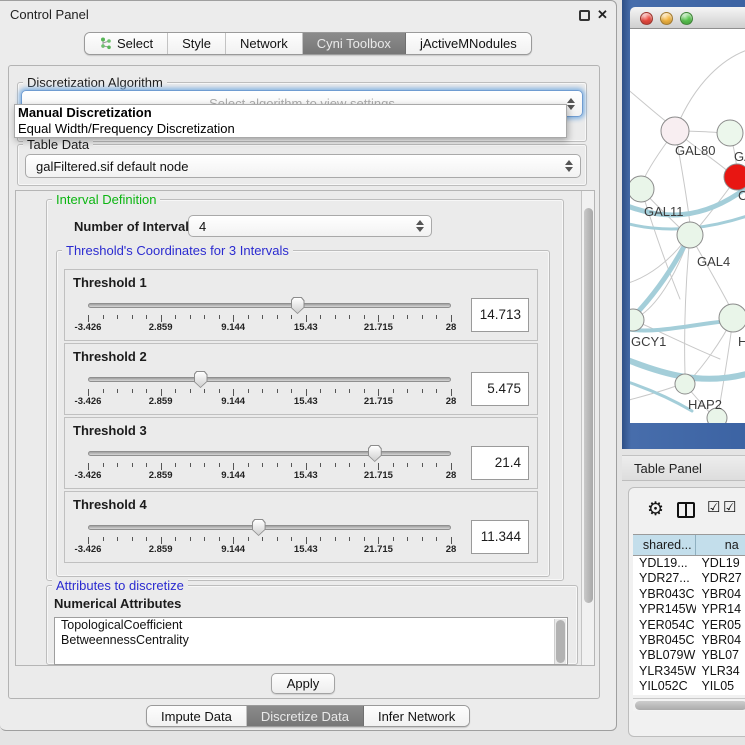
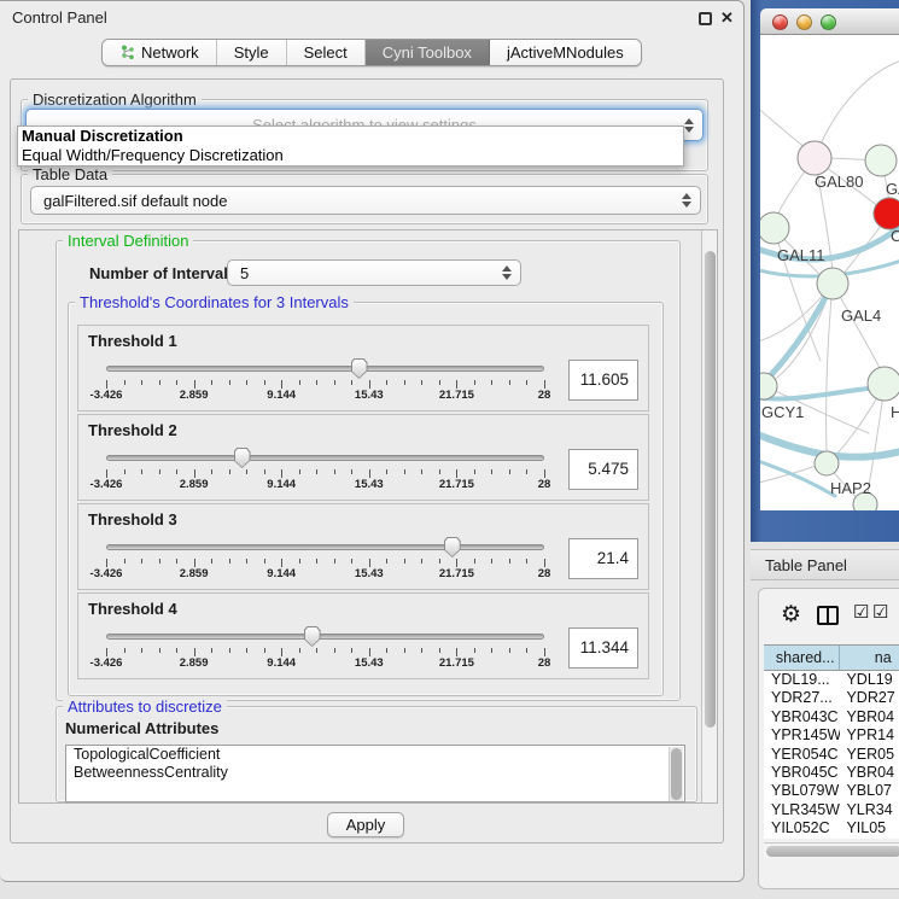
  Control Panel
  ✕
- Select
+ Network
  Style
- Network
+ Select
  Cyni Toolbox
  jActiveMNodules
  Discretization Algorithm
  Manual Discretization
  Equal Width/Frequency Discretization
  Table Data
  galFiltered.sif default node
  Interval Definition
  Number of Interva
- 4
+ 5
  Threshold's Coordinates for 3 Intervals
  Threshold 1
- 14.713
+ 11.605
  -3.426
  2.859
  9.144
  15.43
  21.715
  28
  Threshold 2
  5.475
  -3.426
  2.859
  9.144
  15.43
  21.715
  28
  Threshold 3
  21.4
  -3.426
  2.859
  9.144
  15.43
  21.715
  28
  Threshold 4
  11.344
  -3.426
  2.859
  9.144
  15.43
  21.715
  28
  Attributes to discretize
  Numerical Attributes
  TopologicalCoefficient
  BetweennessCentrality
  Apply
- Impute Data
- Discretize Data
- Infer Network
  GAL80
  C
  GAL11
  GAL4
  GCY1
  H
  HAP2
  Table Panel
  ⚙
  ☑
  ☑
  shared...
  na
  YDL19...
  YDL19
  YDR27...
  YDR27
  YBR043C
  YBR04
  YPR145W
  YPR14
  YER054C
  YER05
  YBR045C
  YBR04
  YBL079W
  YBL07
  YLR345W
  YLR34
  YIL052C
  YIL05
